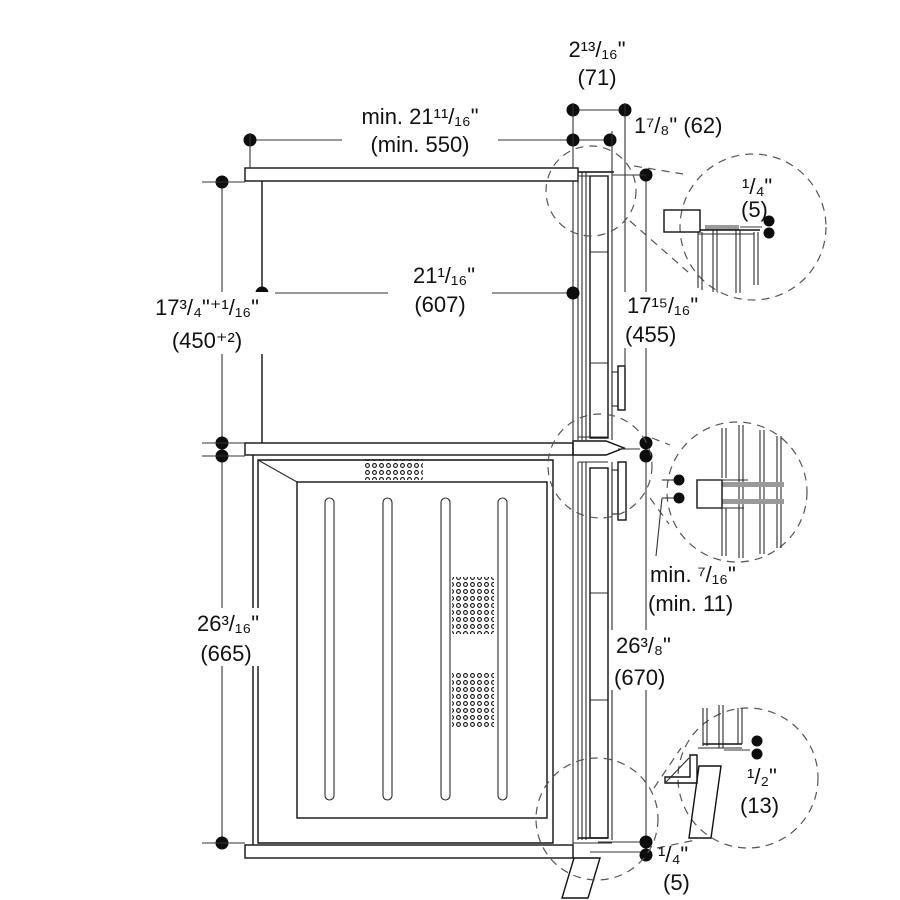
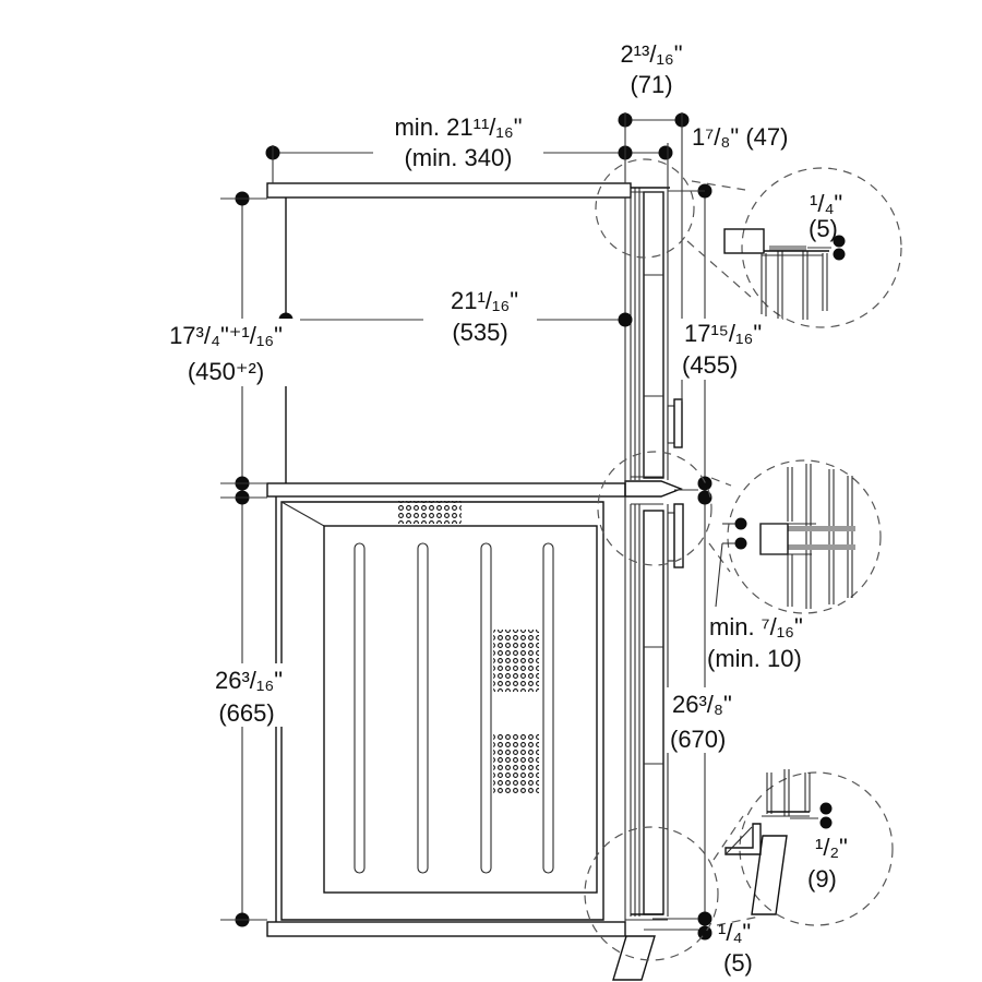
  2¹³/₁₆"
  (71)
- 1⁷/₈" (62)
+ 1⁷/₈" (47)
  min. 21¹¹/₁₆"
- (min. 550)
+ (min. 340)
  21¹/₁₆"
- (607)
+ (535)
  17³/₄"⁺¹/₁₆"
  (450⁺²)
  17¹⁵/₁₆"
  (455)
  26³/₁₆"
  (665)
  26³/₈"
  (670)
  min. ⁷/₁₆"
- (min. 11)
+ (min. 10)
  ¹/₄"
  (5)
  ¹/₂"
- (13)
+ (9)
  ¹/₄"
  (5)
